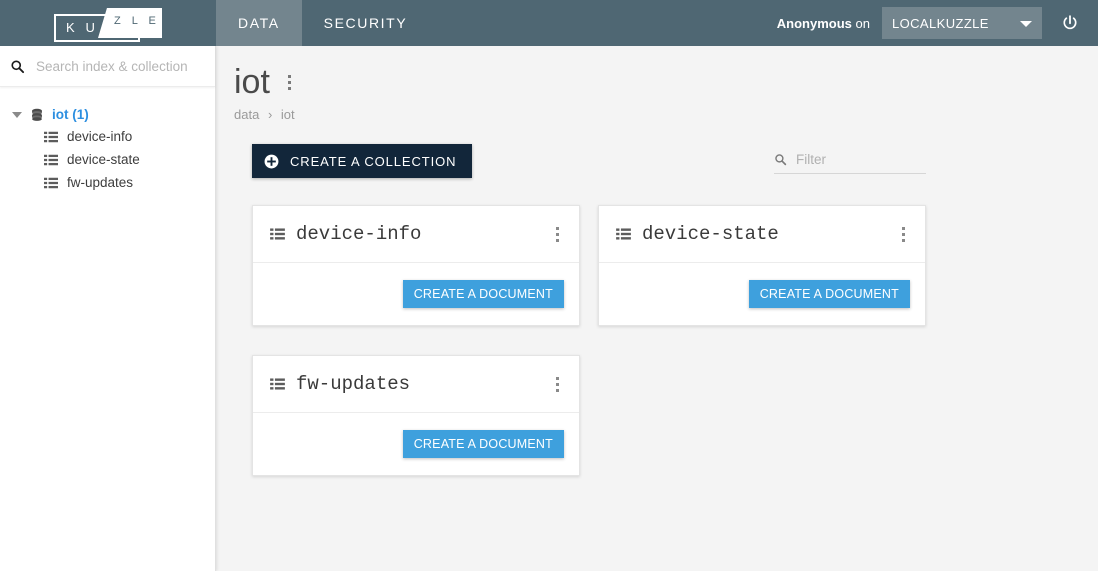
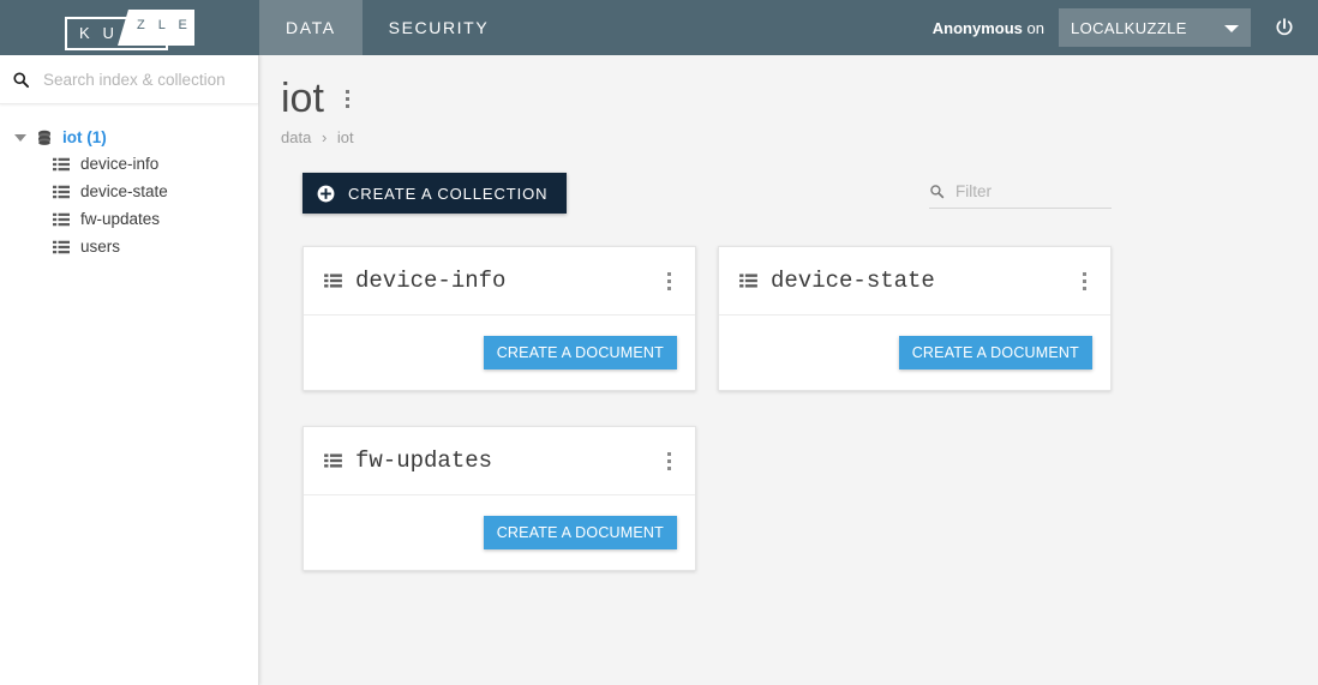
  Z L E
  DATA
  SECURITY
  Anonymous on
  LOCALKUZZLE
  Search index & collection
  iot (1)
  device-info
  device-state
  fw-updates
+ users
  iot
  data › iot
  CREATE A COLLECTION
  Filter
  device-info
  CREATE A DOCUMENT
  device-state
  CREATE A DOCUMENT
  fw-updates
  CREATE A DOCUMENT
